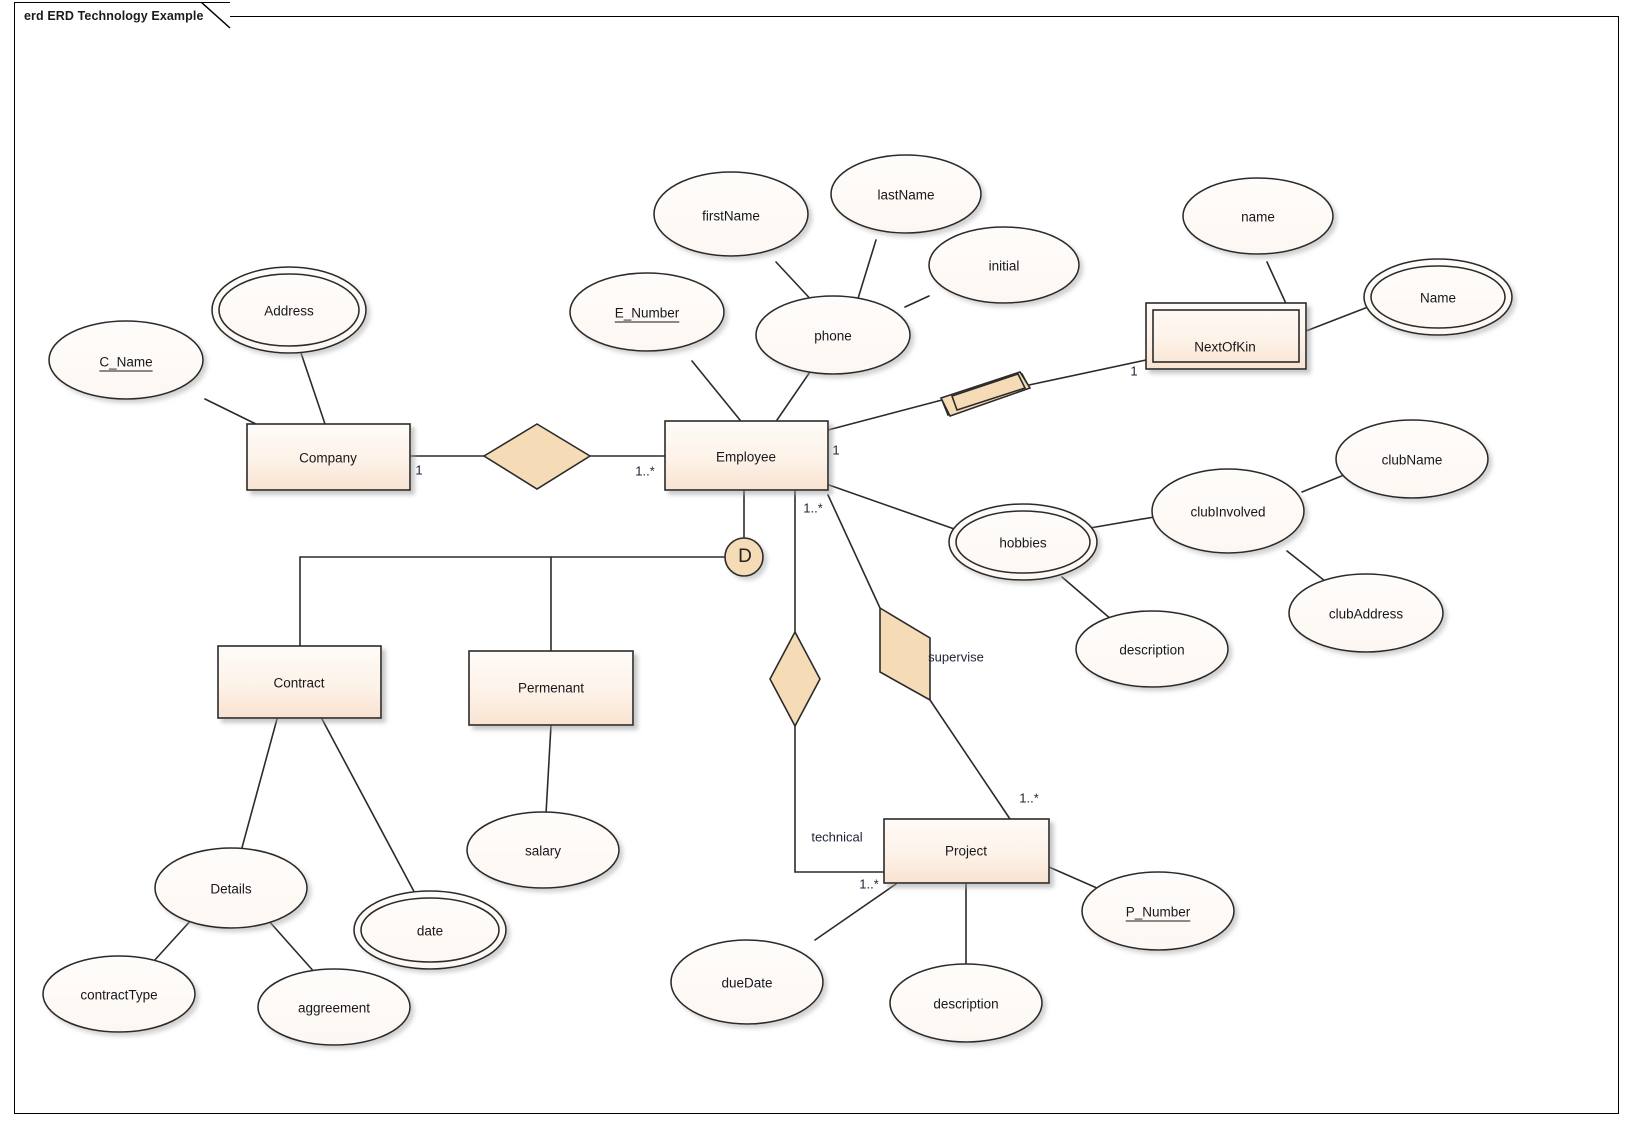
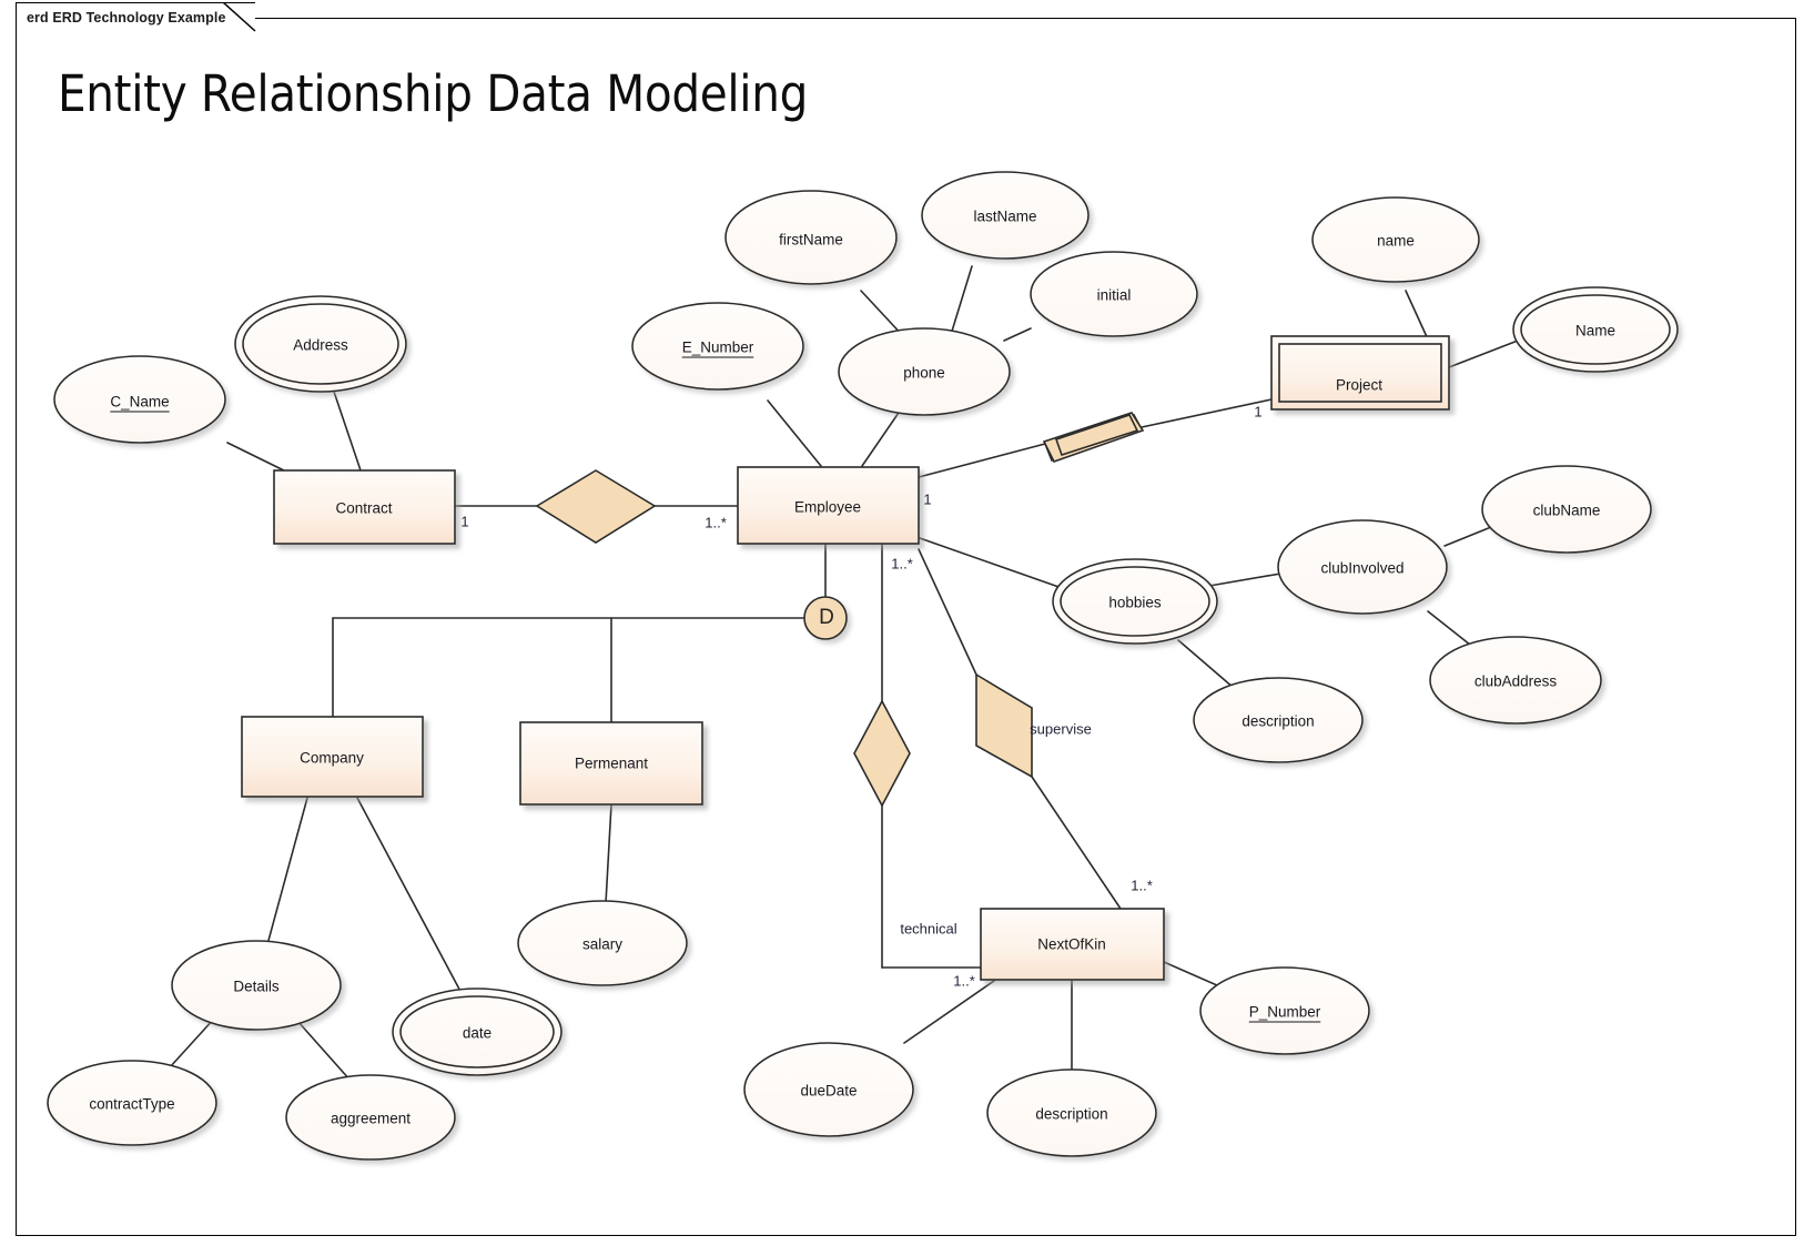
  erd ERD Technology Example
+ Entity Relationship Data Modeling
- Company
+ Contract
  Employee
- NextOfKin
+ Project
- Contract
+ Company
  Permenant
- Project
+ NextOfKin
  C_Name
  Address
  E_Number
  firstName
  lastName
  initial
  phone
  name
  Name
  hobbies
  clubInvolved
  clubName
  clubAddress
  description
  Details
  contractType
  aggreement
  date
  salary
  dueDate
  description
  P_Number
  D
  supervise
  technical
  1
  1..*
  1
  1
  1..*
  1..*
  1..*
